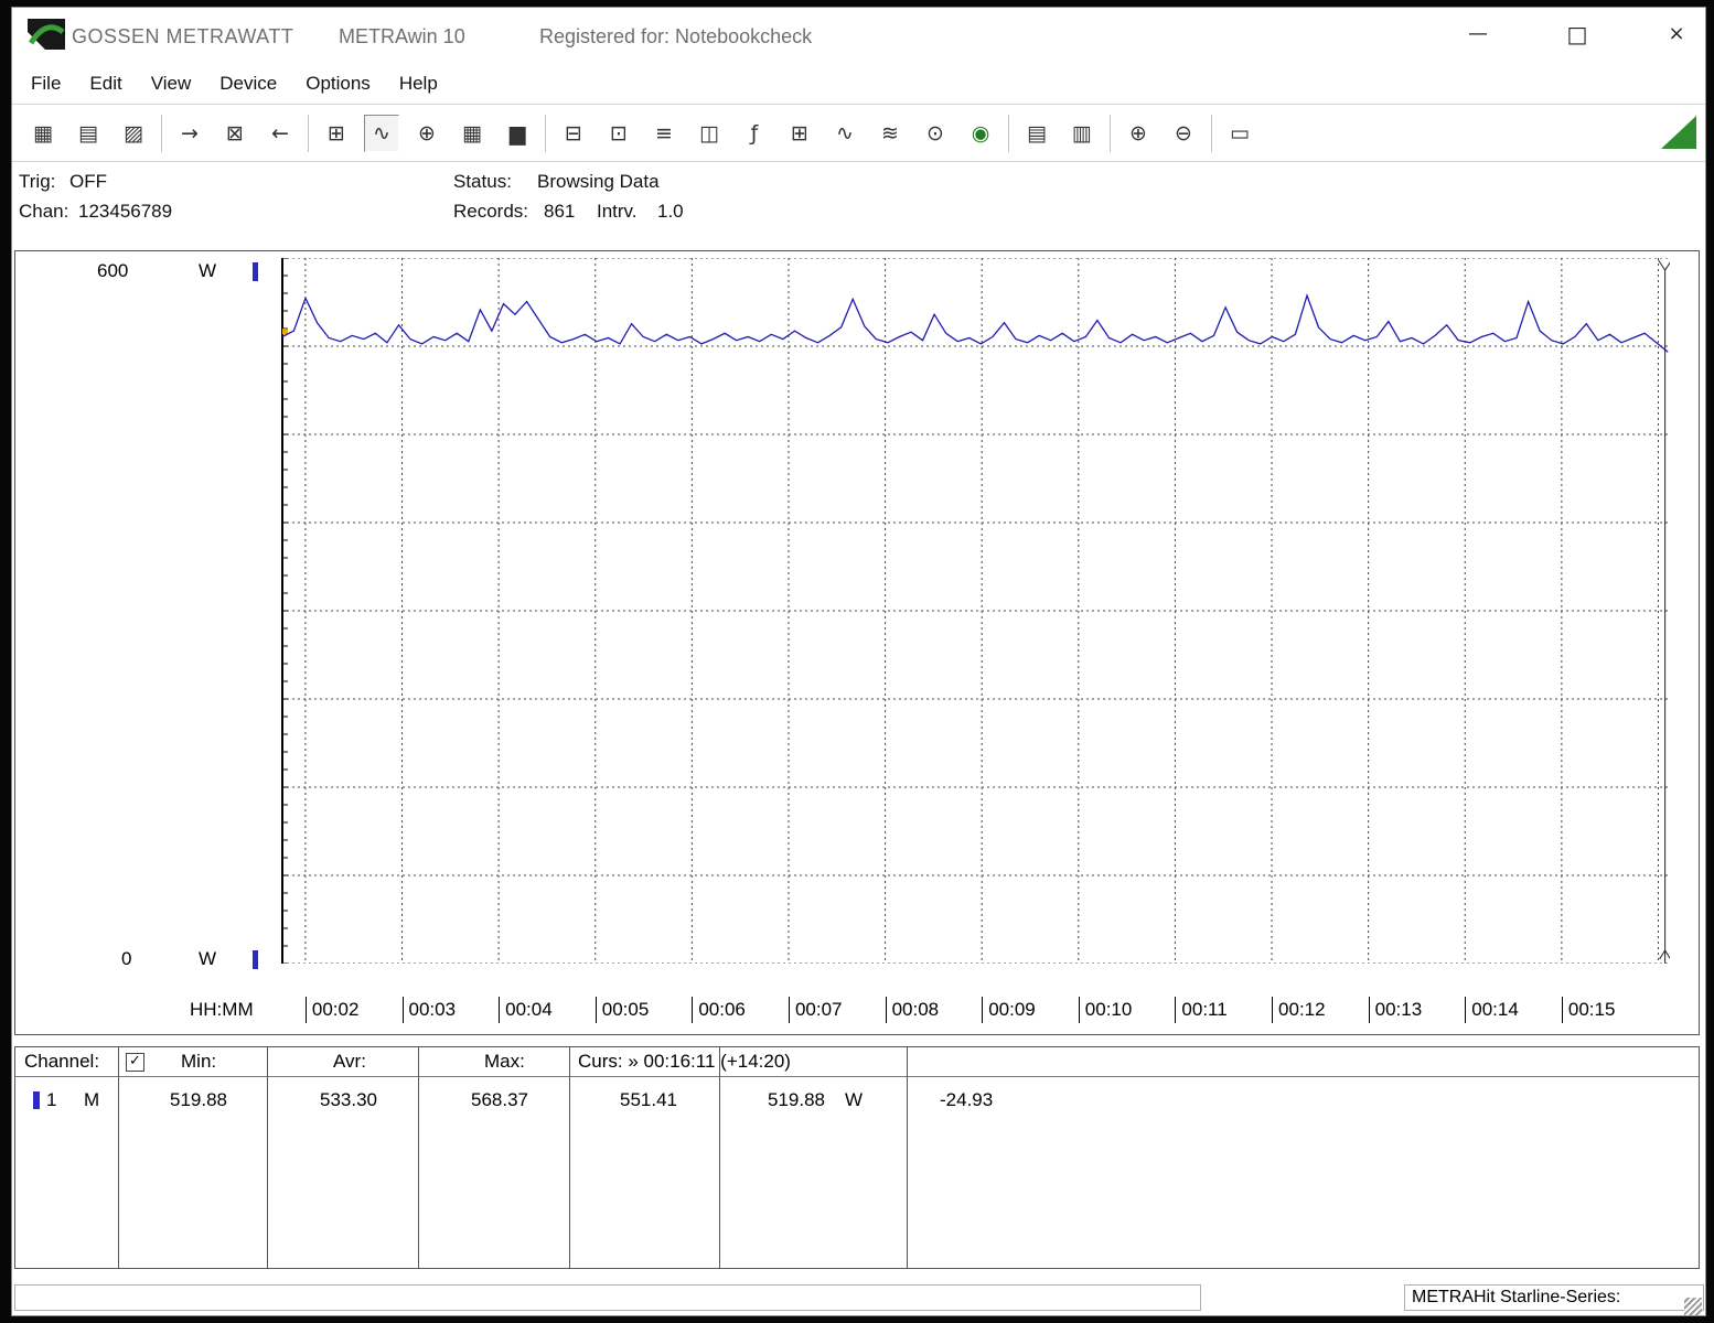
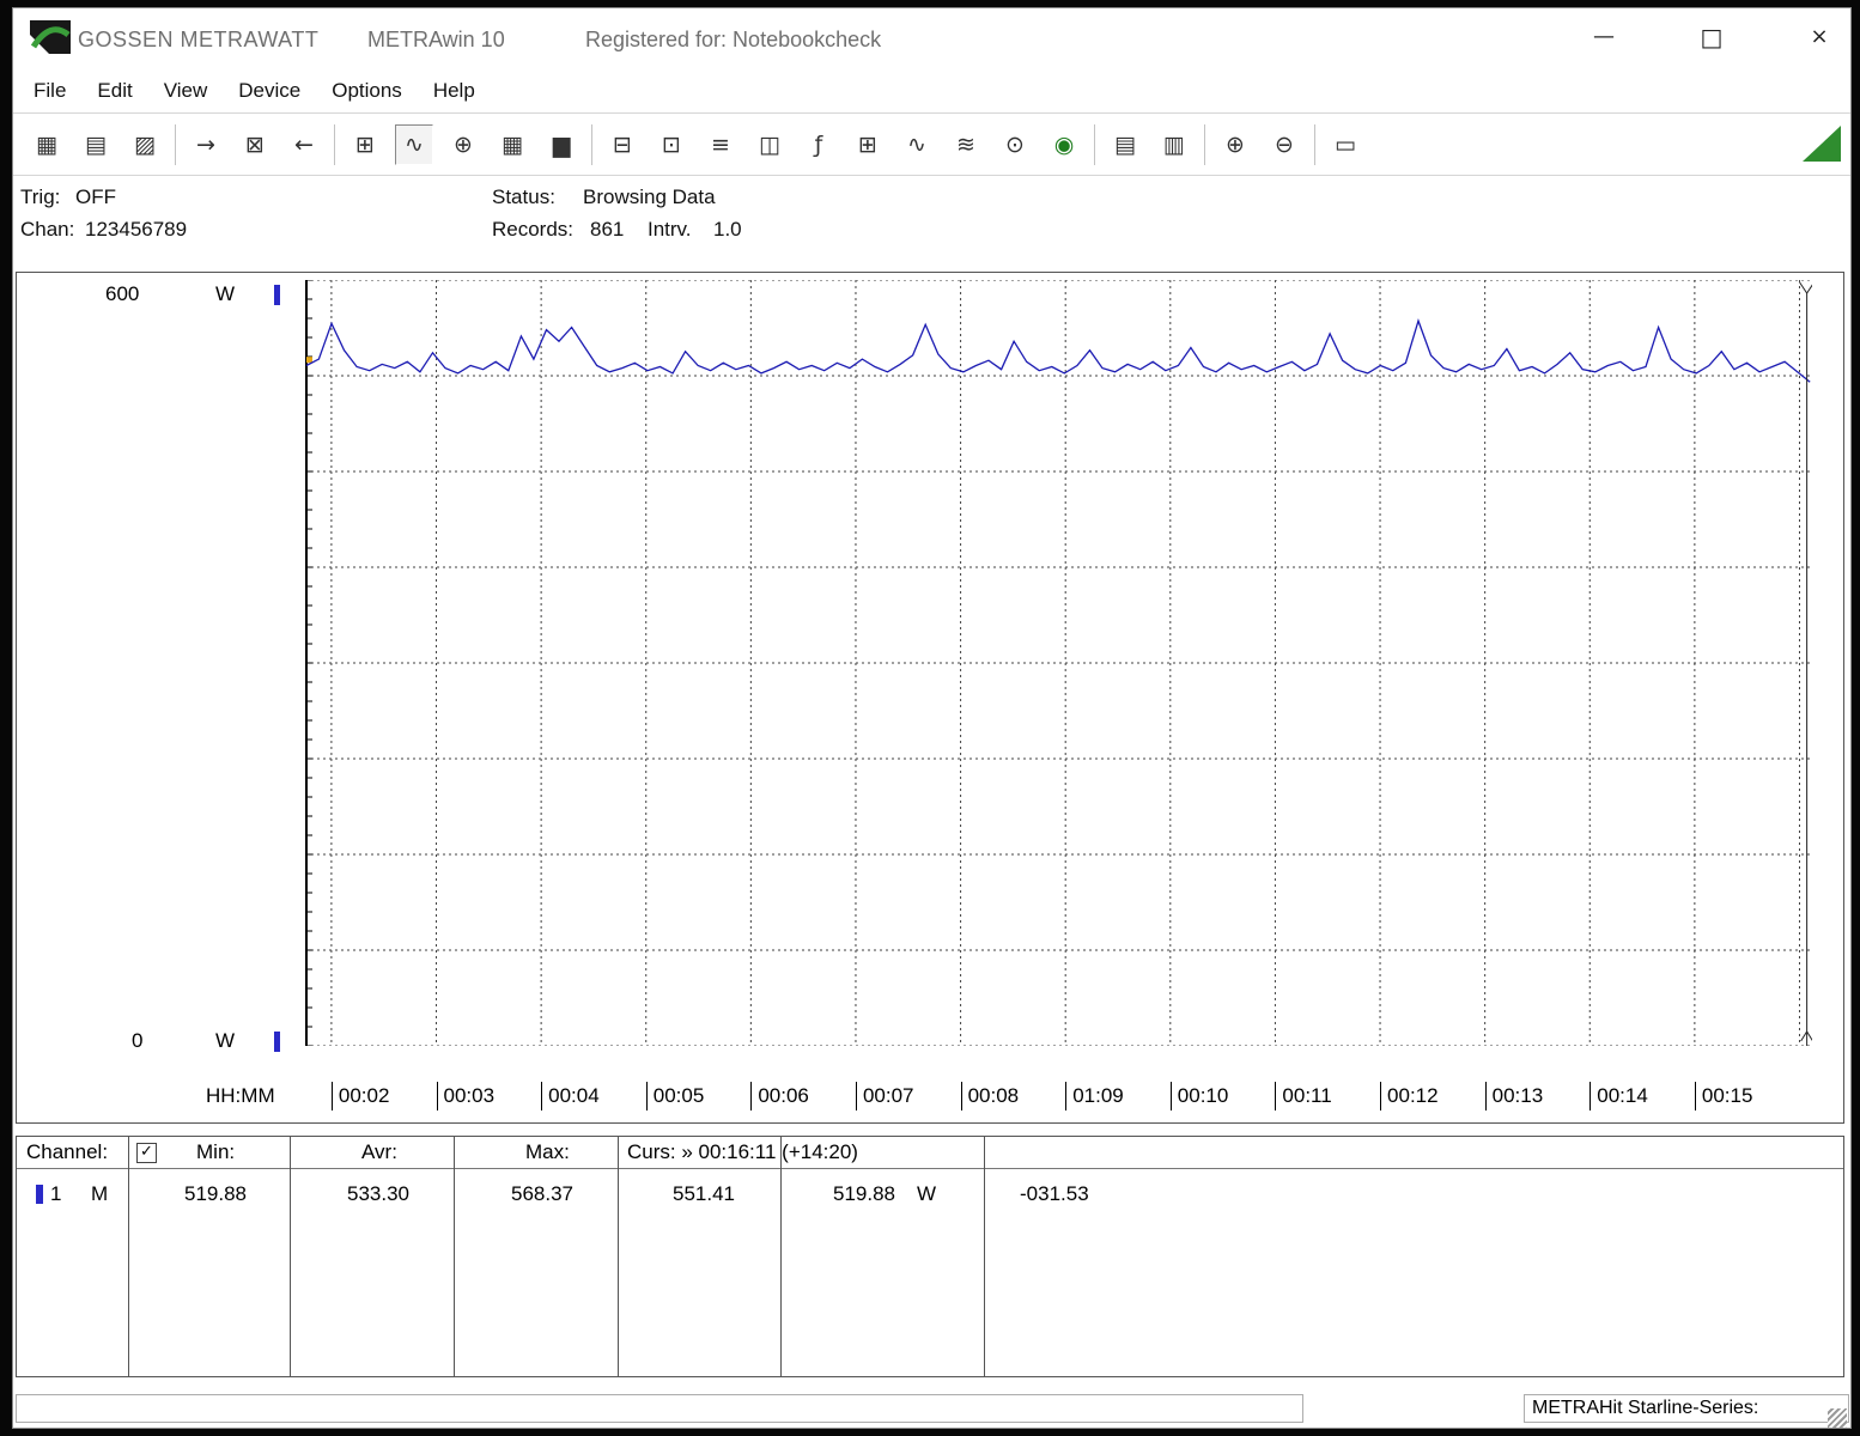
  GOSSEN METRAWATT
  METRAwin 10
  Registered for: Notebookcheck
  —
  □
  ×
  File
  Edit
  View
  Device
  Options
  Help
  ▦
  ▤
  ▨
  →
  ⊠
  ←
  ⊞
  ∿
  ⊕
  ▦
  ▆
  ⊟
  ⊡
  ≡
  ◫
  ƒ
  ⊞
  ∿
  ≋
  ⊙
  ◉
  ▤
  ▥
  ⊕
  ⊖
  ▭
  Trig:
  OFF
  Chan:
  123456789
  Status:
  Browsing Data
  Records:
  861
  Intrv.
  1.0
  600
  W
  0
  W
  HH:MM
  00:02
  00:03
  00:04
  00:05
  00:06
  00:07
  00:08
- 00:09
+ 01:09
  00:10
  00:11
  00:12
  00:13
  00:14
  00:15
  Channel:
  ✓
  Min:
  Avr:
  Max:
  Curs: » 00:16:11 (+14:20)
  1
  M
  519.88
  533.30
  568.37
  551.41
  519.88
  W
- -24.93
+ -031.53
  METRAHit Starline-Series:
